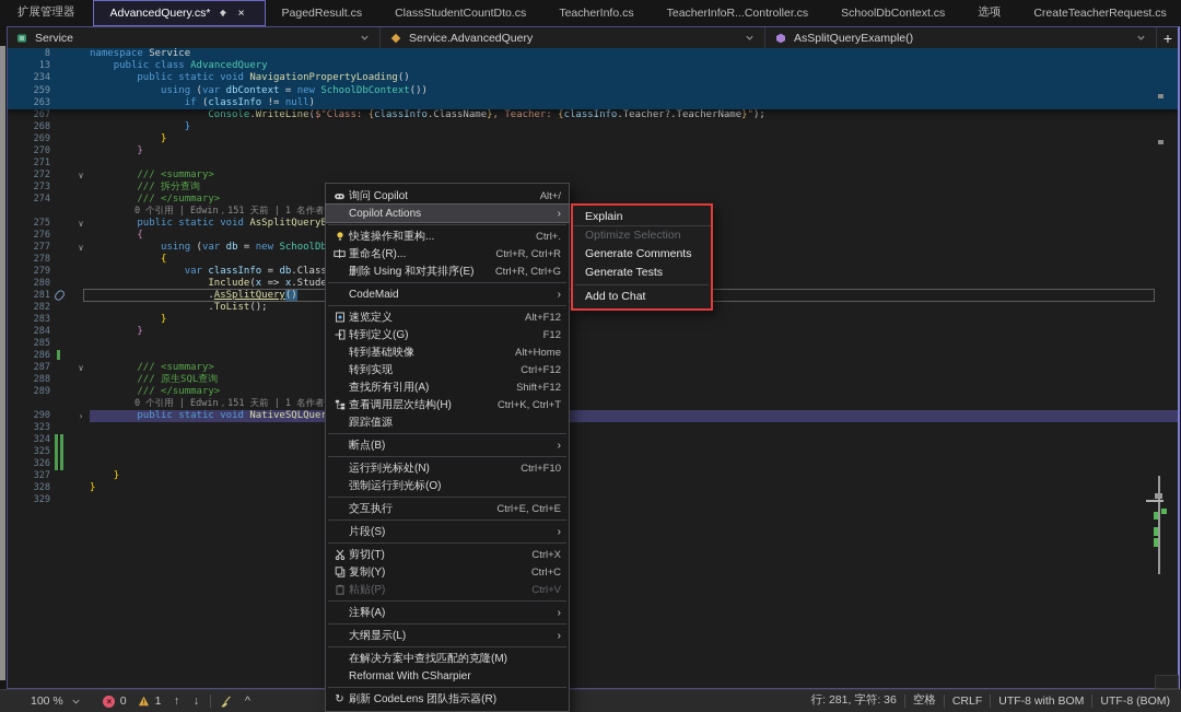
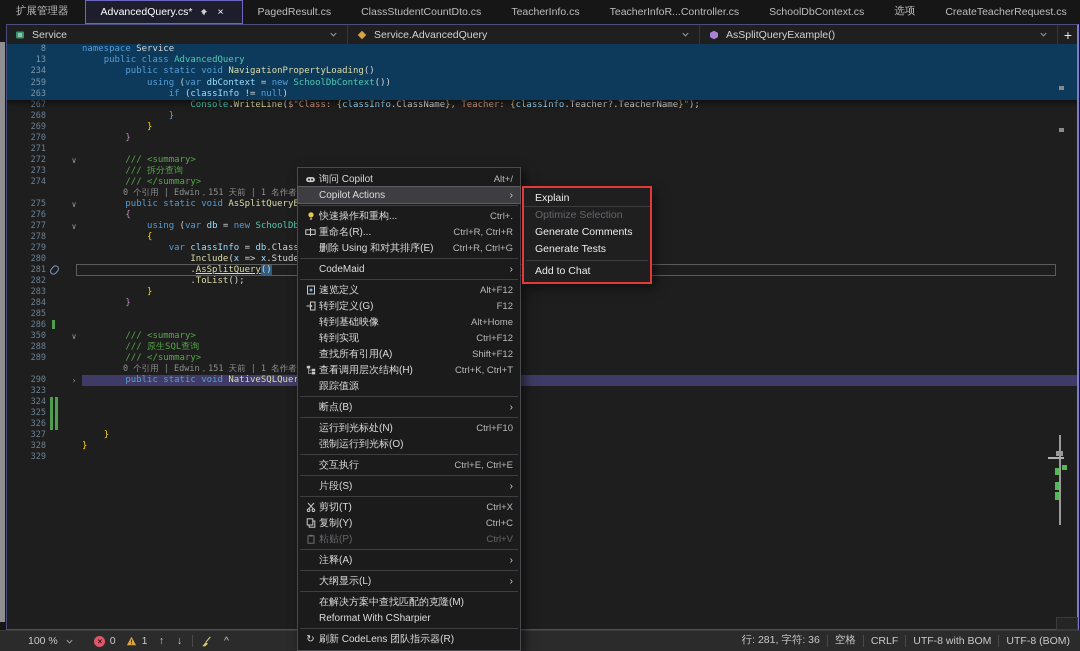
  扩展管理器
  AdvancedQuery.cs*
  ×
  PagedResult.cs
  ClassStudentCountDto.cs
  TeacherInfo.cs
  TeacherInfoR...Controller.cs
  SchoolDbContext.cs
  选项
  CreateTeacherRequest.cs
  Service
  Service.AdvancedQuery
  AsSplitQueryExample()
  +
  8
  namespace Service
  13
  public class AdvancedQuery
  234
  public static void NavigationPropertyLoading()
  259
  using (var dbContext = new SchoolDbContext())
  263
  if (classInfo != null)
  267
  Console.WriteLine($"Class: {classInfo.ClassName}, Teacher: {classInfo.Teacher?.TeacherName}");
  268
  }
  269
  }
  270
  }
  271
  272
  ∨
  /// <summary>
  273
  /// 拆分查询
  274
  /// </summary>
  0 个引用 | Edwin，151 天前 | 1 名作者
  275
  ∨
  public static void AsSplitQuery
  276
  {
  277
  ∨
  278
  {
  279
  var classInfo = db.Clas
  280
  Include(x => x.Stud
  281
  .AsSplitQuery()
  282
  .ToList();
  283
  }
  284
  }
  285
  286
- 287
+ 350
  ∨
  /// <summary>
  288
  /// 原生SQL查询
  289
  /// </summary>
  0 个引用 | Edwin，151 天前 | 1 名作者
  290
  ›
  public static void NativeSQLQue
  323
  324
  325
  326
  327
  }
  328
  }
  329
  询问 Copilot
  Alt+/
  Copilot Actions
  ›
  快速操作和重构...
  Ctrl+.
  重命名(R)...
  Ctrl+R, Ctrl+R
  删除 Using 和对其排序(E)
  Ctrl+R, Ctrl+G
  CodeMaid
  ›
  速览定义
  Alt+F12
  转到定义(G)
  F12
  转到基础映像
  Alt+Home
  转到实现
  Ctrl+F12
  查找所有引用(A)
  Shift+F12
  查看调用层次结构(H)
  Ctrl+K, Ctrl+T
  跟踪值源
  断点(B)
  ›
  运行到光标处(N)
  Ctrl+F10
  强制运行到光标(O)
  交互执行
  Ctrl+E, Ctrl+E
  片段(S)
  ›
  剪切(T)
  Ctrl+X
  复制(Y)
  Ctrl+C
  粘贴(P)
  Ctrl+V
  注释(A)
  ›
  大纲显示(L)
  ›
  在解决方案中查找匹配的克隆(M)
  Reformat With CSharpier
  ↻
  刷新 CodeLens 团队指示器(R)
  Explain
  Optimize Selection
  Generate Comments
  Generate Tests
  Add to Chat
  100 %
  ×
  0
  1
  ↑
  ↓
  ^
  行: 281, 字符: 36
  空格
  CRLF
  UTF-8 with BOM
  UTF-8 (BOM)
